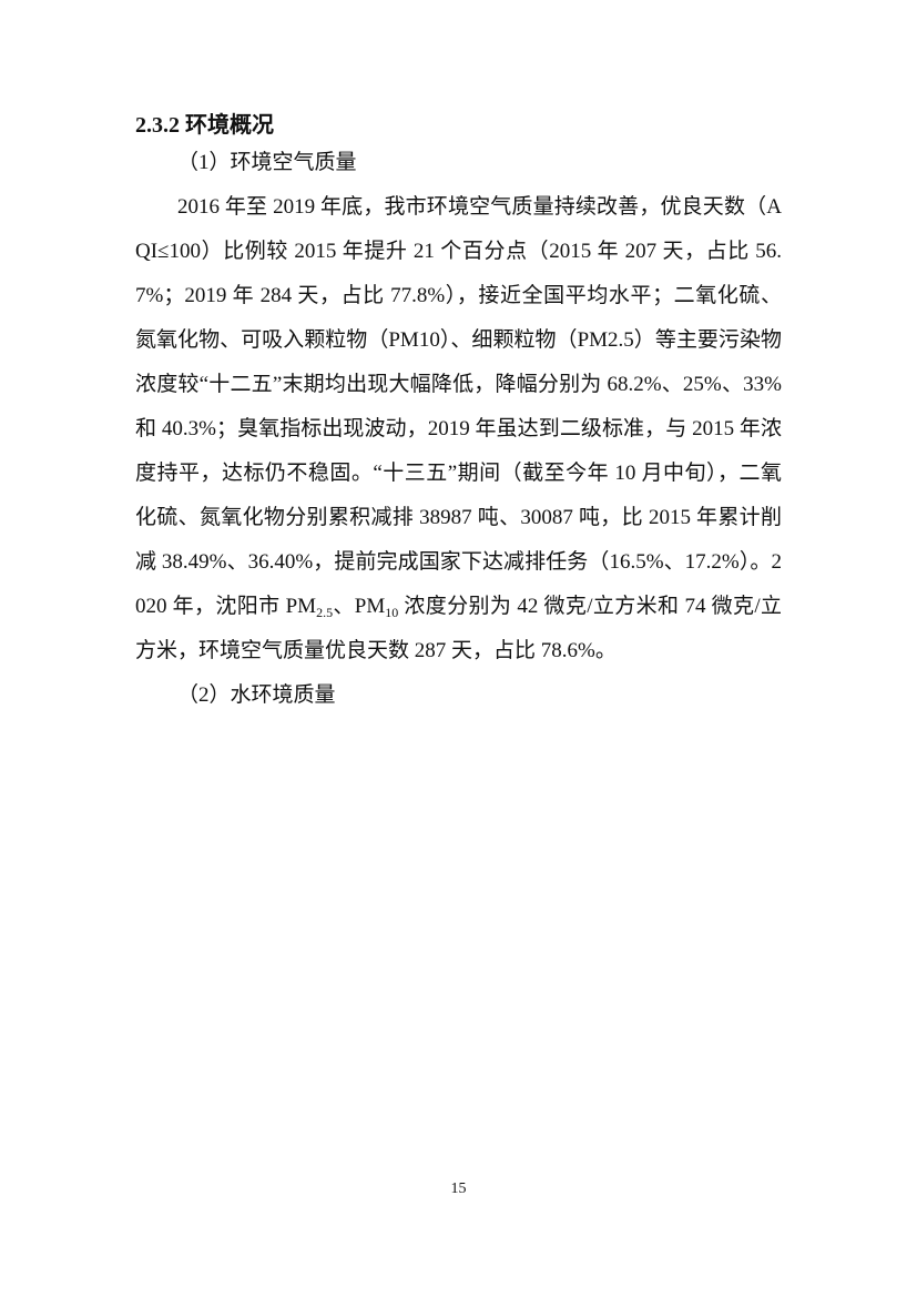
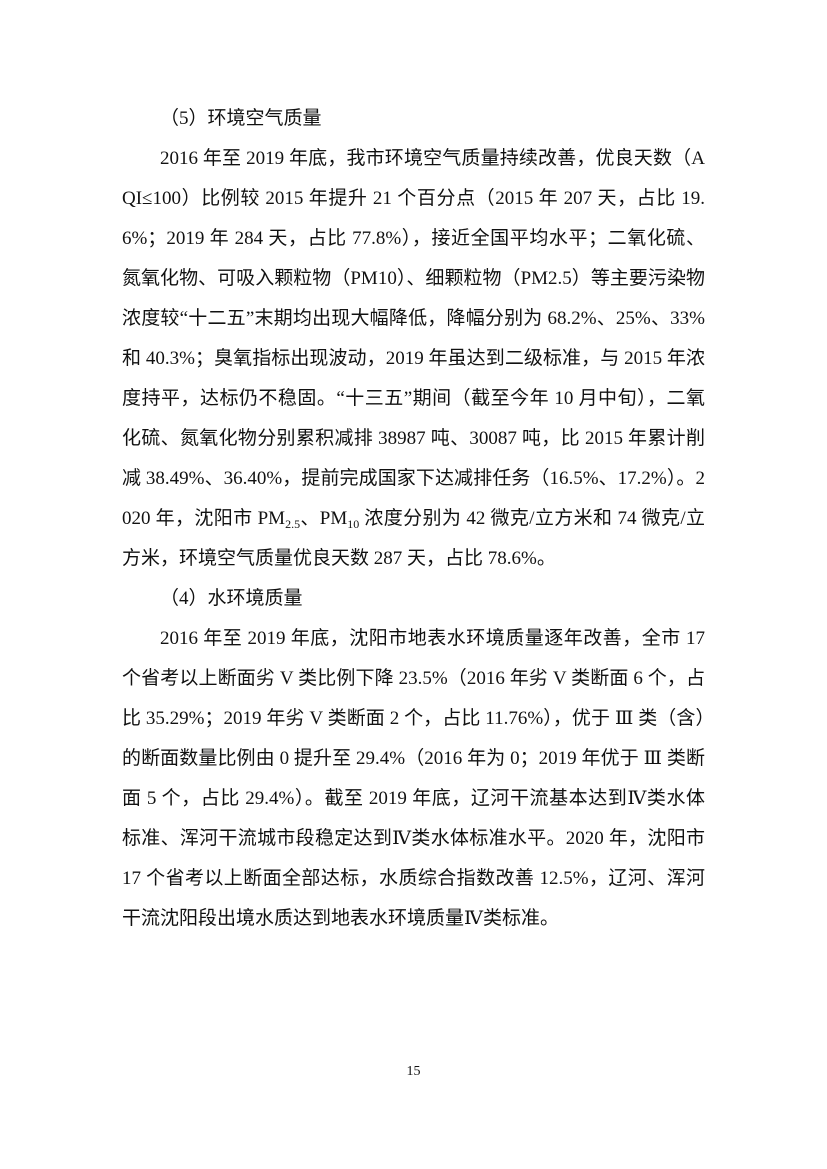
- 2.3.2 环境概况
- （1）环境空气质量
+ （5）环境空气质量
- 2016 年至 2019 年底，我市环境空气质量持续改善，优良天数（AQI≤100）比例较 2015 年提升 21 个百分点（2015 年 207 天，占比 56.7%；2019 年 284 天，占比 77.8%），接近全国平均水平；二氧化硫、氮氧化物、可吸入颗粒物（PM10）、细颗粒物（PM2.5）等主要污染物浓度较“十二五”末期均出现大幅降低，降幅分别为 68.2%、25%、33%和 40.3%；臭氧指标出现波动，2019 年虽达到二级标准，与 2015 年浓度持平，达标仍不稳固。“十三五”期间（截至今年 10 月中旬），二氧化硫、氮氧化物分别累积减排 38987 吨、30087 吨，比 2015 年累计削减 38.49%、36.40%，提前完成国家下达减排任务（16.5%、17.2%）。2020 年，沈阳市 PM2.5、PM10 浓度分别为 42 微克/立方米和 74 微克/立方米，环境空气质量优良天数 287 天，占比 78.6%。
+ 2016 年至 2019 年底，我市环境空气质量持续改善，优良天数（AQI≤100）比例较 2015 年提升 21 个百分点（2015 年 207 天，占比 19.6%；2019 年 284 天，占比 77.8%），接近全国平均水平；二氧化硫、氮氧化物、可吸入颗粒物（PM10）、细颗粒物（PM2.5）等主要污染物浓度较“十二五”末期均出现大幅降低，降幅分别为 68.2%、25%、33%和 40.3%；臭氧指标出现波动，2019 年虽达到二级标准，与 2015 年浓度持平，达标仍不稳固。“十三五”期间（截至今年 10 月中旬），二氧化硫、氮氧化物分别累积减排 38987 吨、30087 吨，比 2015 年累计削减 38.49%、36.40%，提前完成国家下达减排任务（16.5%、17.2%）。2020 年，沈阳市 PM2.5、PM10 浓度分别为 42 微克/立方米和 74 微克/立方米，环境空气质量优良天数 287 天，占比 78.6%。
- （2）水环境质量
+ （4）水环境质量
+ 2016 年至 2019 年底，沈阳市地表水环境质量逐年改善，全市 17 个省考以上断面劣 V 类比例下降 23.5%（2016 年劣 V 类断面 6 个，占比 35.29%；2019 年劣 V 类断面 2 个，占比 11.76%），优于 Ⅲ 类（含）的断面数量比例由 0 提升至 29.4%（2016 年为 0；2019 年优于 Ⅲ 类断面 5 个，占比 29.4%）。截至 2019 年底，辽河干流基本达到Ⅳ类水体标准、浑河干流城市段稳定达到Ⅳ类水体标准水平。2020 年，沈阳市 17 个省考以上断面全部达标，水质综合指数改善 12.5%，辽河、浑河干流沈阳段出境水质达到地表水环境质量Ⅳ类标准。
  15
